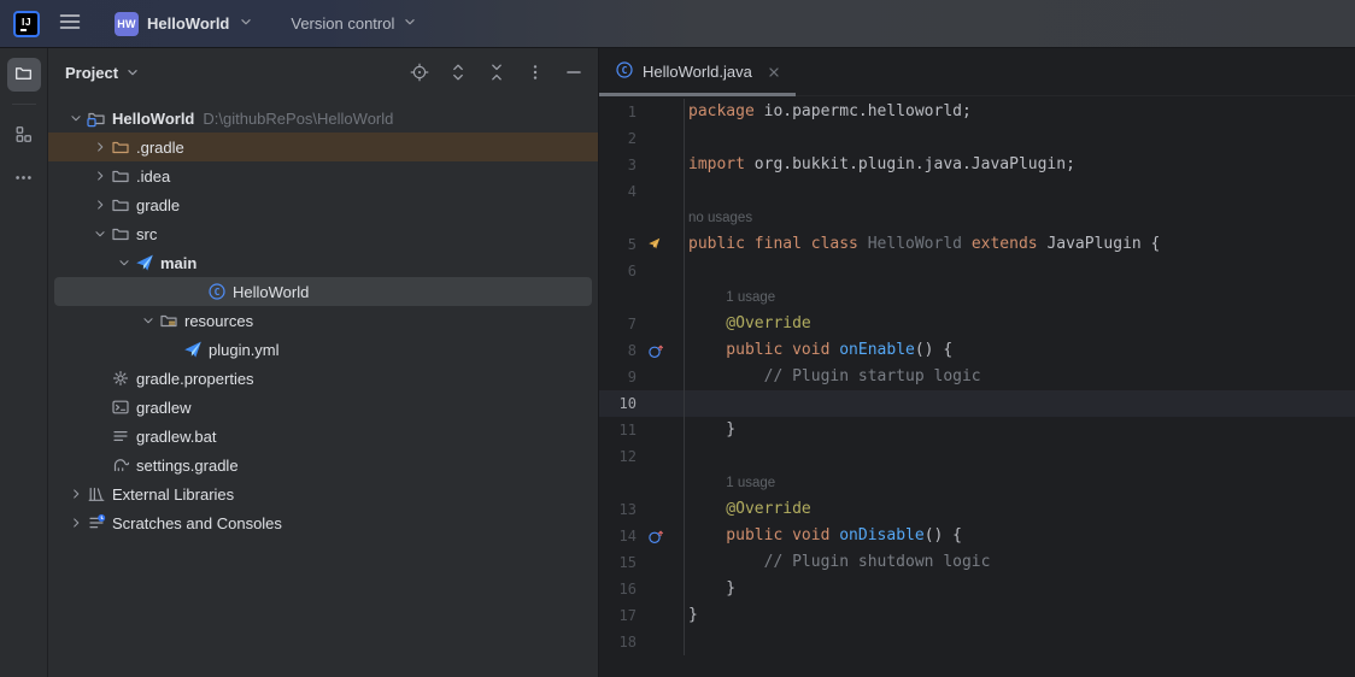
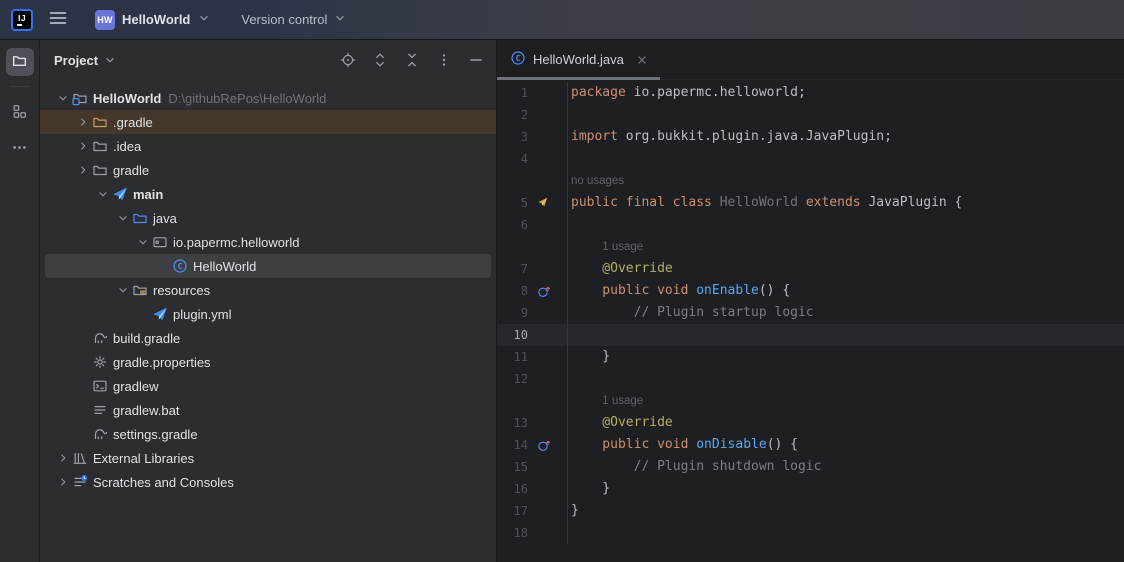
  IJ
  HW
  HelloWorld
  Version control
  Project
  HelloWorld
  D:\githubRePos\HelloWorld
  .gradle
  .idea
  gradle
- src
  main
+ java
+ io.papermc.helloworld
  C
  HelloWorld
  resources
  plugin.yml
+ build.gradle
  gradle.properties
  gradlew
  gradlew.bat
  settings.gradle
  External Libraries
  Scratches and Consoles
  C
  HelloWorld.java
  1
  package io.papermc.helloworld;
  2
  3
  import org.bukkit.plugin.java.JavaPlugin;
  4
  no usages
  5
  public final class HelloWorld extends JavaPlugin {
  6
  1 usage
  7
  @Override
  8
  public void onEnable() {
  9
  // Plugin startup logic
  10
  11
  }
  12
  1 usage
  13
  @Override
  14
  public void onDisable() {
  15
  // Plugin shutdown logic
  16
  }
  17
  }
  18
